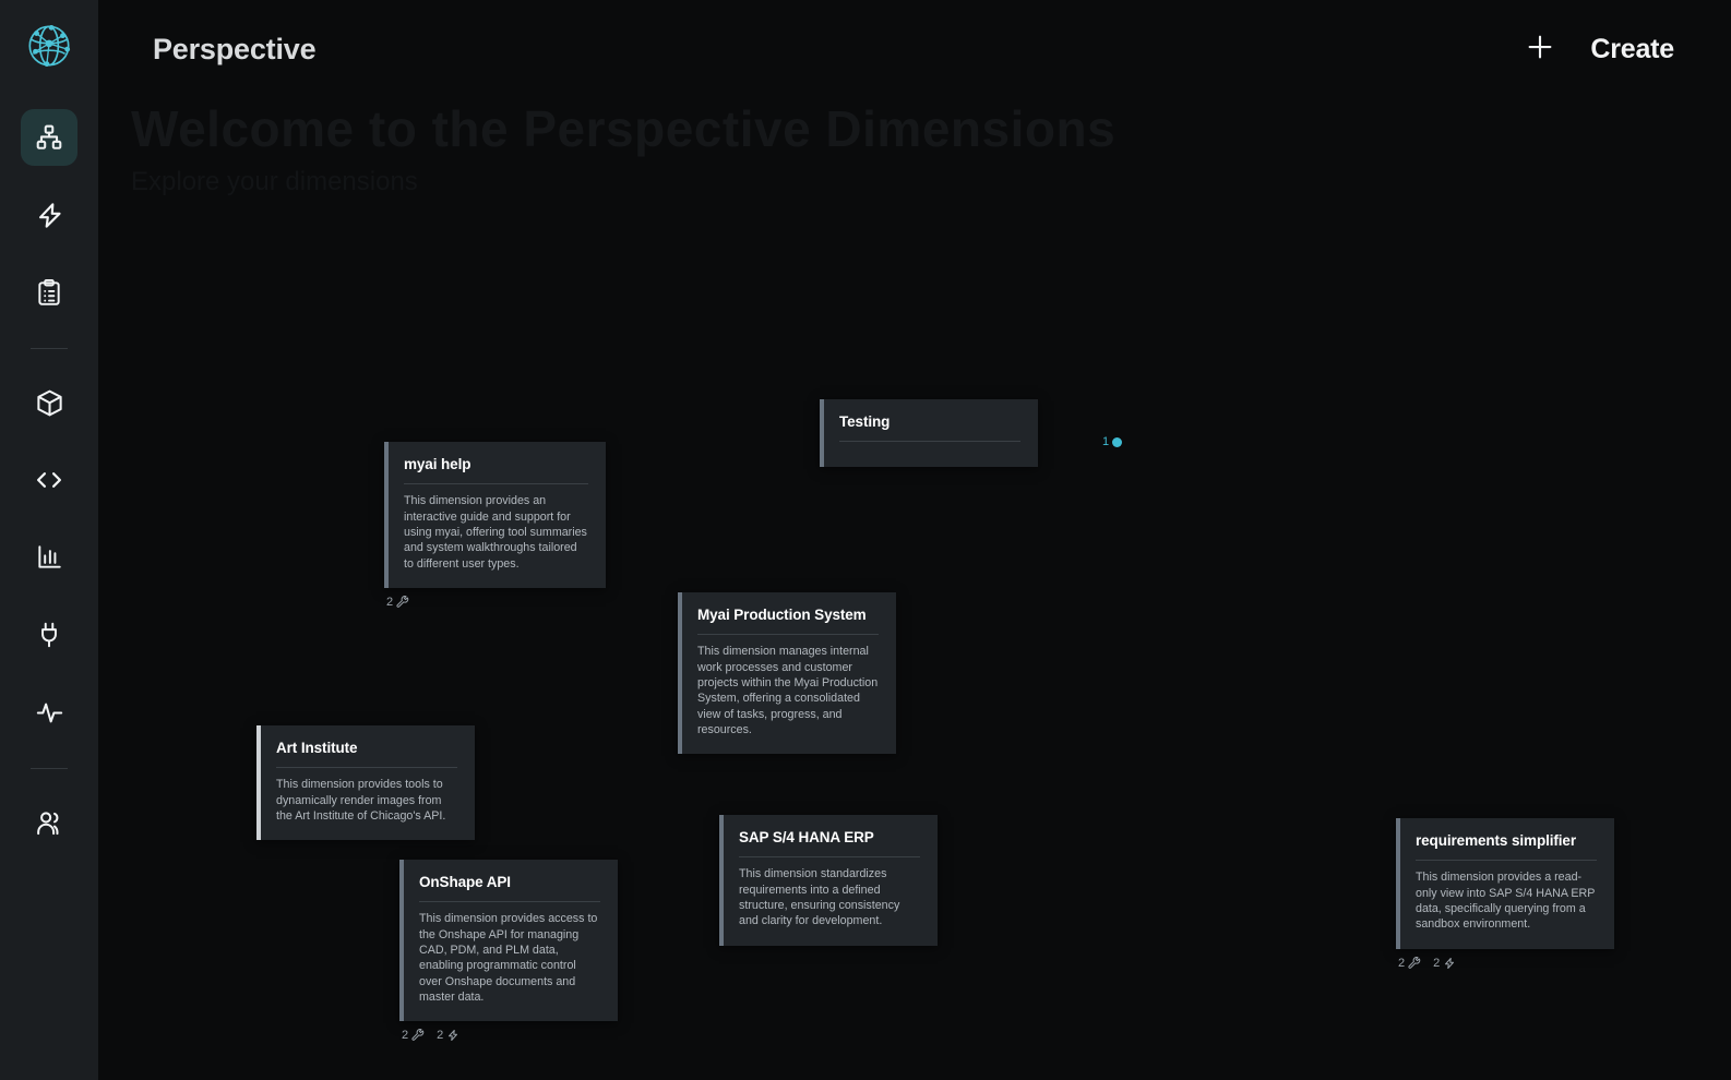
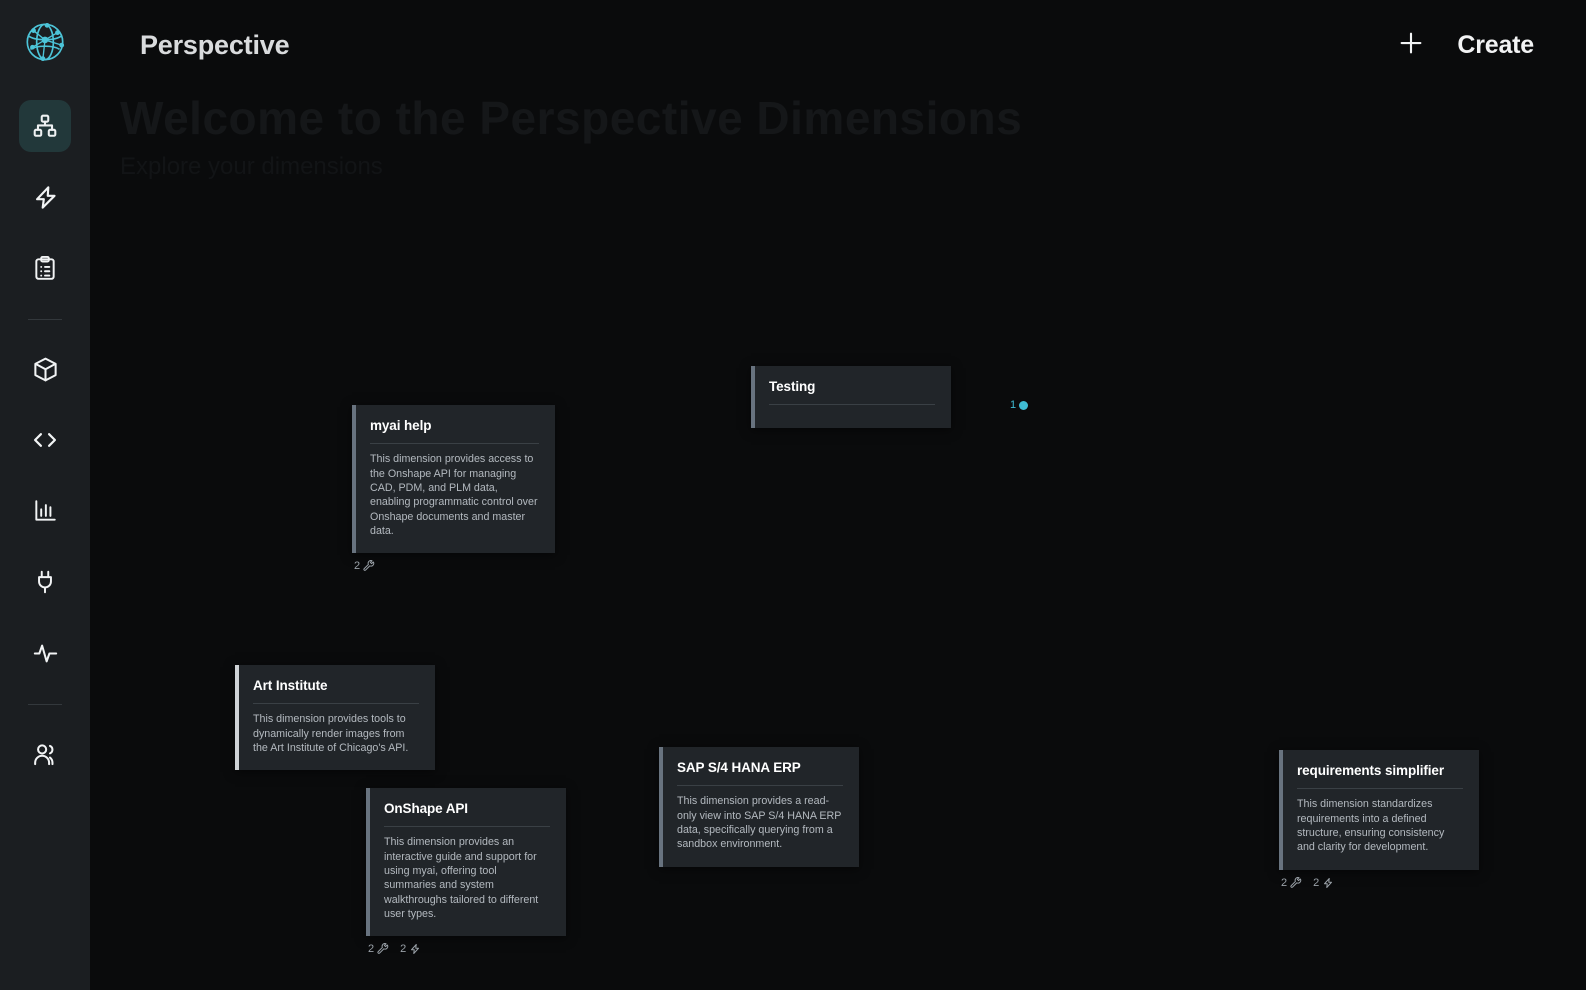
  Perspective
  Create
  myai help
- This dimension provides an interactive guide and support for using myai, offering tool summaries and system walkthroughs tailored to different user types.
+ This dimension provides access to the Onshape API for managing CAD, PDM, and PLM data, enabling programmatic control over Onshape documents and master data.
  2
  Testing
  1
- Myai Production System
- This dimension manages internal work processes and customer projects within the Myai Production System, offering a consolidated view of tasks, progress, and resources.
  Art Institute
  This dimension provides tools to dynamically render images from the Art Institute of Chicago's API.
  SAP S/4 HANA ERP
- This dimension standardizes requirements into a defined structure, ensuring consistency and clarity for development.
+ This dimension provides a read-only view into SAP S/4 HANA ERP data, specifically querying from a sandbox environment.
  requirements simplifier
- This dimension provides a read-only view into SAP S/4 HANA ERP data, specifically querying from a sandbox environment.
+ This dimension standardizes requirements into a defined structure, ensuring consistency and clarity for development.
  2
  2
  OnShape API
- This dimension provides access to the Onshape API for managing CAD, PDM, and PLM data, enabling programmatic control over Onshape documents and master data.
+ This dimension provides an interactive guide and support for using myai, offering tool summaries and system walkthroughs tailored to different user types.
  2
  2
